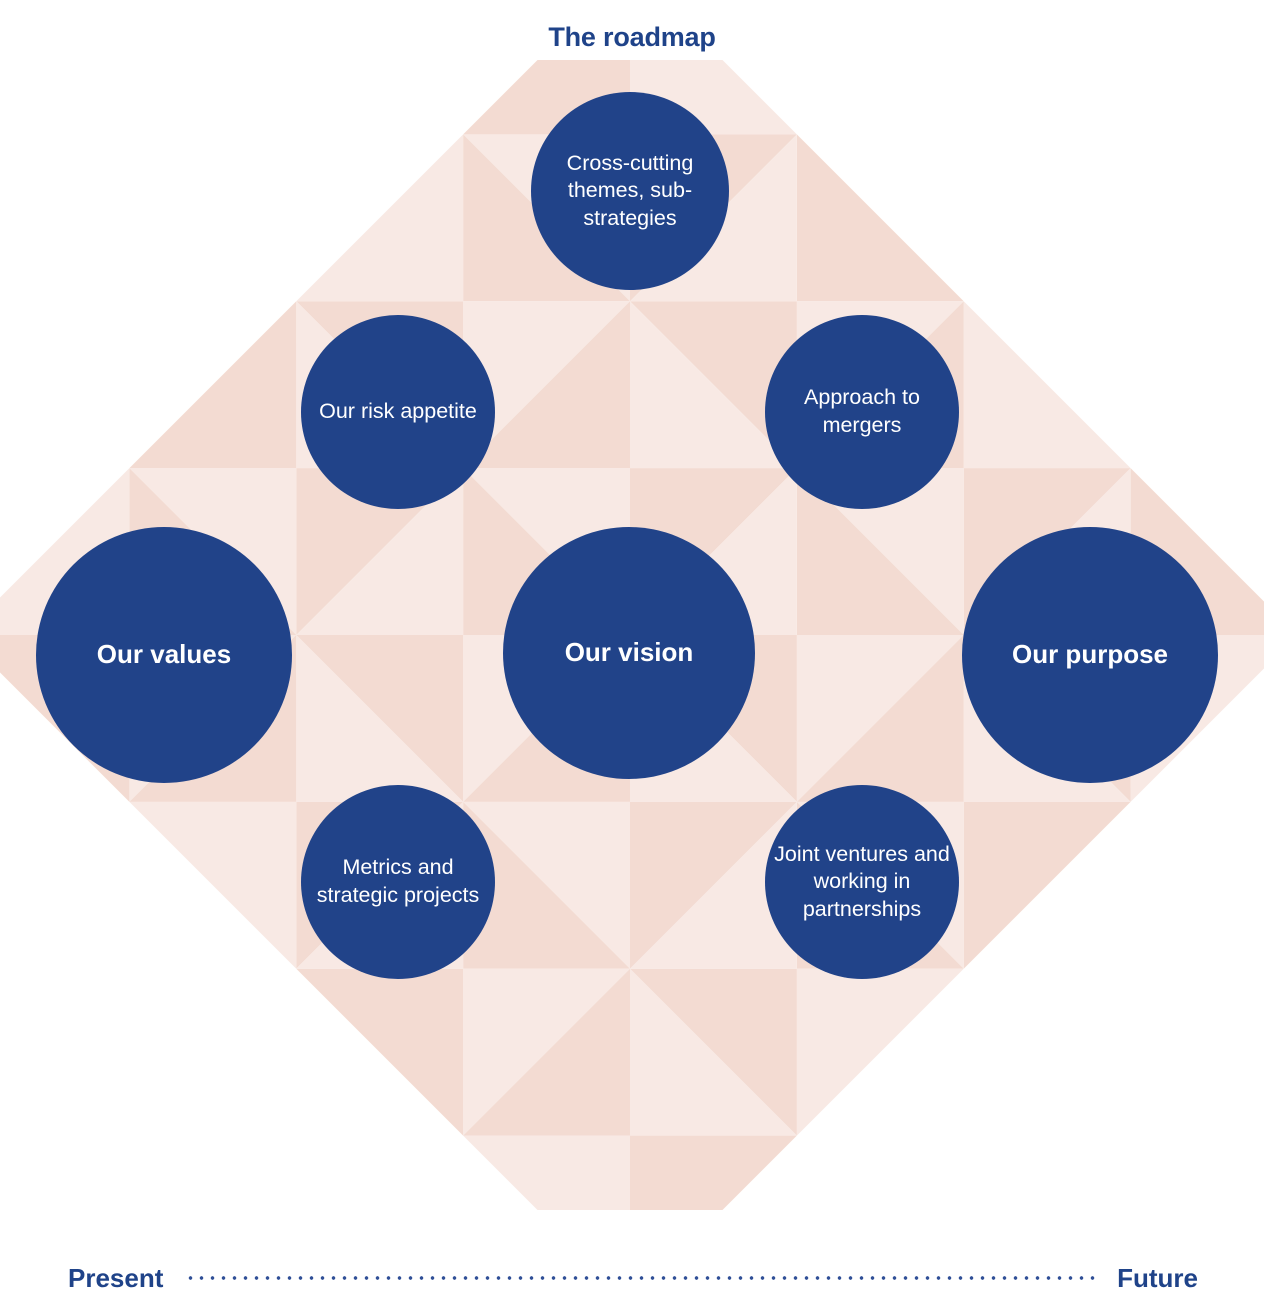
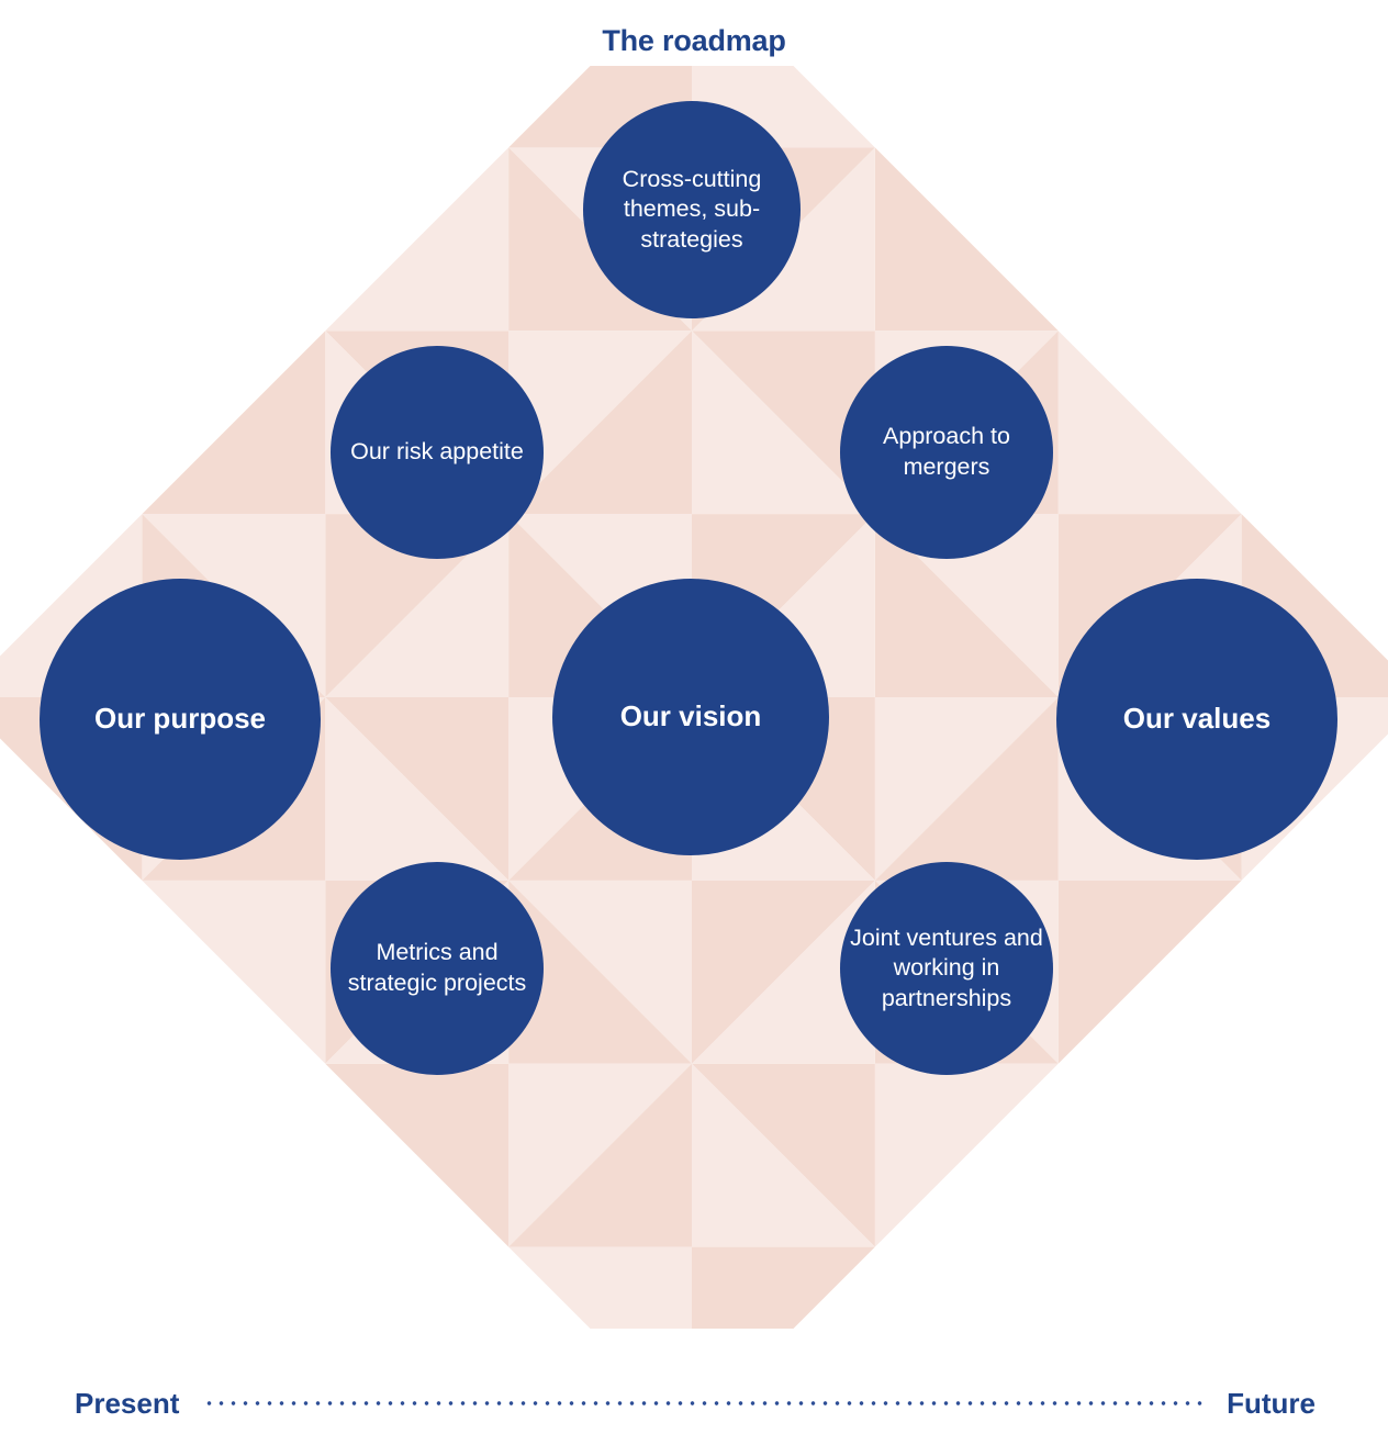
  The roadmap
  Cross-cutting themes, sub-strategies
  Our risk appetite
  Approach to mergers
- Our values
+ Our purpose
  Our vision
- Our purpose
+ Our values
  Metrics and strategic projects
  Joint ventures and working in partnerships
  Present
  Future
